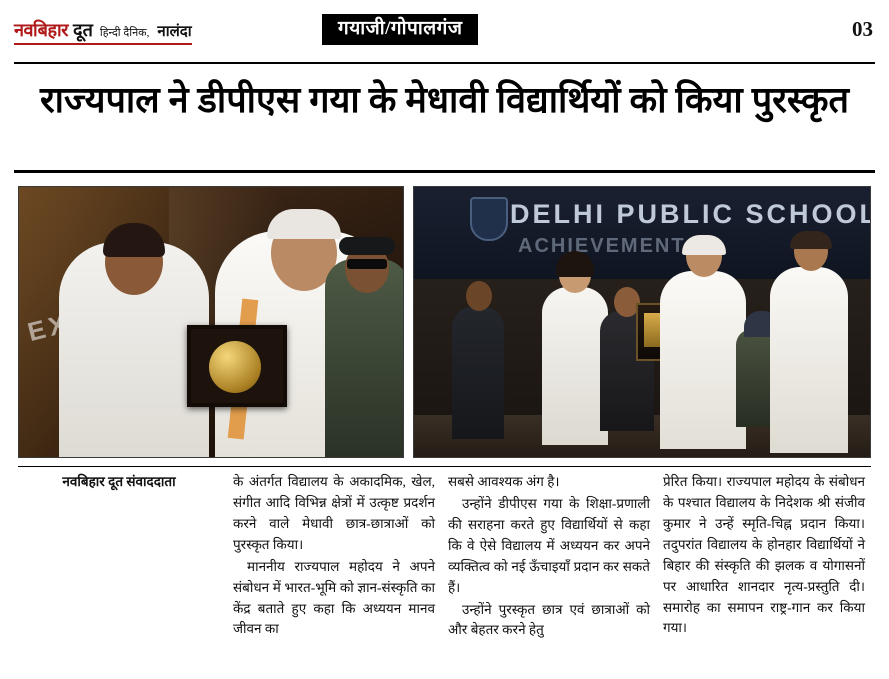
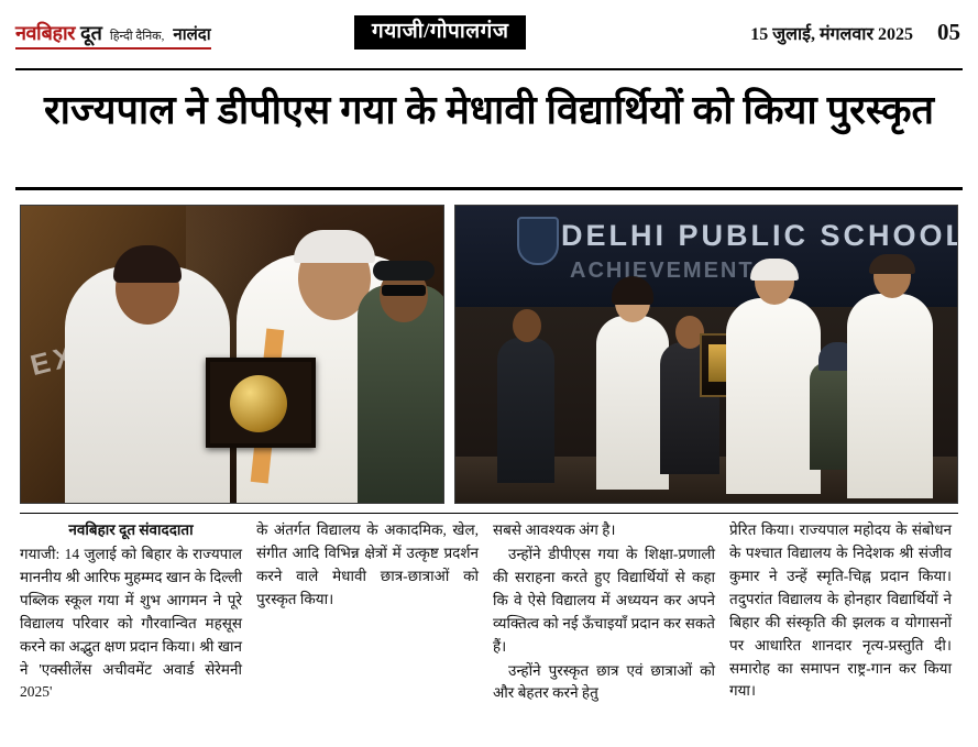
  नवबिहार
  दूत
  हिन्दी दैनिक,
  नालंदा
  गयाजी/गोपालगंज
+ 15 जुलाई, मंगलवार 2025
- 03
+ 05
  राज्यपाल ने डीपीएस गया के मेधावी विद्यार्थियों को किया पुरस्कृत
  DELHI PUBLIC SCHOOL
  ACHIEVEMENT
  नवबिहार दूत संवाददाता
+ गयाजी: 14 जुलाई को बिहार के राज्यपाल माननीय श्री आरिफ मुहम्मद खान के दिल्ली पब्लिक स्कूल गया में शुभ आगमन ने पूरे विद्यालय परिवार को गौरवान्वित महसूस करने का अद्भुत क्षण प्रदान किया। श्री खान ने 'एक्सीलेंस अचीवमेंट अवार्ड सेरेमनी 2025'
  के अंतर्गत विद्यालय के अकादमिक, खेल, संगीत आदि विभिन्न क्षेत्रों में उत्कृष्ट प्रदर्शन करने वाले मेधावी छात्र-छात्राओं को पुरस्कृत किया।
- माननीय राज्यपाल महोदय ने अपने संबोधन में भारत-भूमि को ज्ञान-संस्कृति का केंद्र बताते हुए कहा कि अध्ययन मानव जीवन का
  सबसे आवश्यक अंग है।
  उन्होंने डीपीएस गया के शिक्षा-प्रणाली की सराहना करते हुए विद्यार्थियों से कहा कि वे ऐसे विद्यालय में अध्ययन कर अपने व्यक्तित्व को नई ऊँचाइयाँ प्रदान कर सकते हैं।
  उन्होंने पुरस्कृत छात्र एवं छात्राओं को और बेहतर करने हेतु
  प्रेरित किया। राज्यपाल महोदय के संबोधन के पश्चात विद्यालय के निदेशक श्री संजीव कुमार ने उन्हें स्मृति-चिह्न प्रदान किया। तदुपरांत विद्यालय के होनहार विद्यार्थियों ने बिहार की संस्कृति की झलक व योगासनों पर आधारित शानदार नृत्य-प्रस्तुति दी। समारोह का समापन राष्ट्र-गान कर किया गया।
